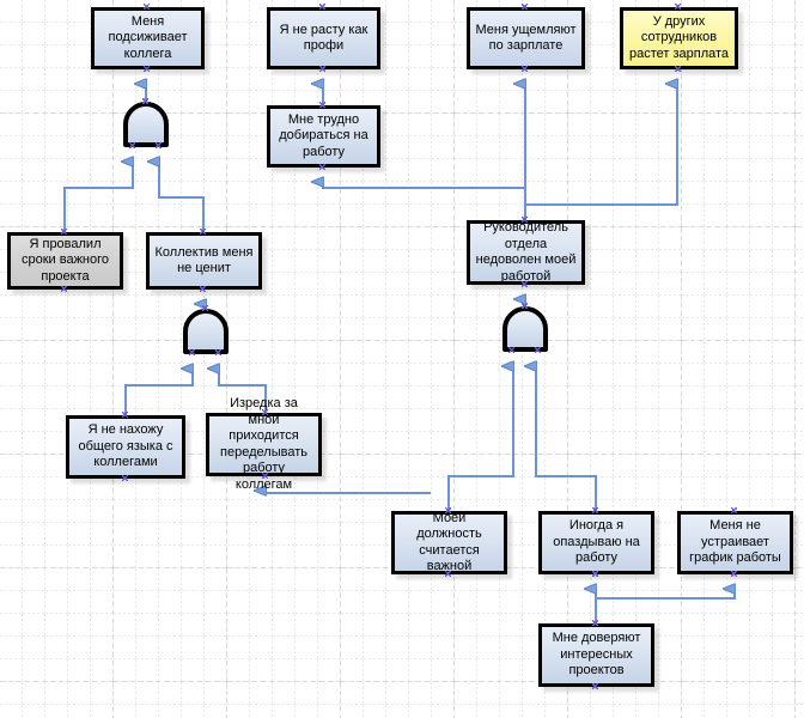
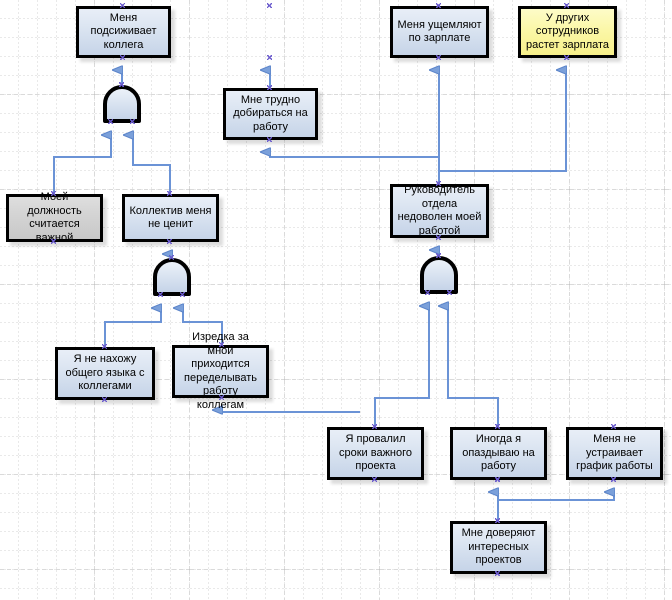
  Меня подсиживает коллега
- Я не расту как профи
  Меня ущемляют по зарплате
  У других сотрудников растет зарплата
  Мне трудно добираться на работу
- Я провалил сроки важного проекта
+ Моей должность считается важной
  Коллектив меня не ценит
  Руководитель отдела недоволен моей работой
  Я не нахожу общего языка с коллегами
  Изредка за мной приходится переделывать работу коллегам
- Моей должность считается важной
+ Я провалил сроки важного проекта
  Иногда я опаздываю на работу
  Меня не устраивает график работы
  Мне доверяют интересных проектов
